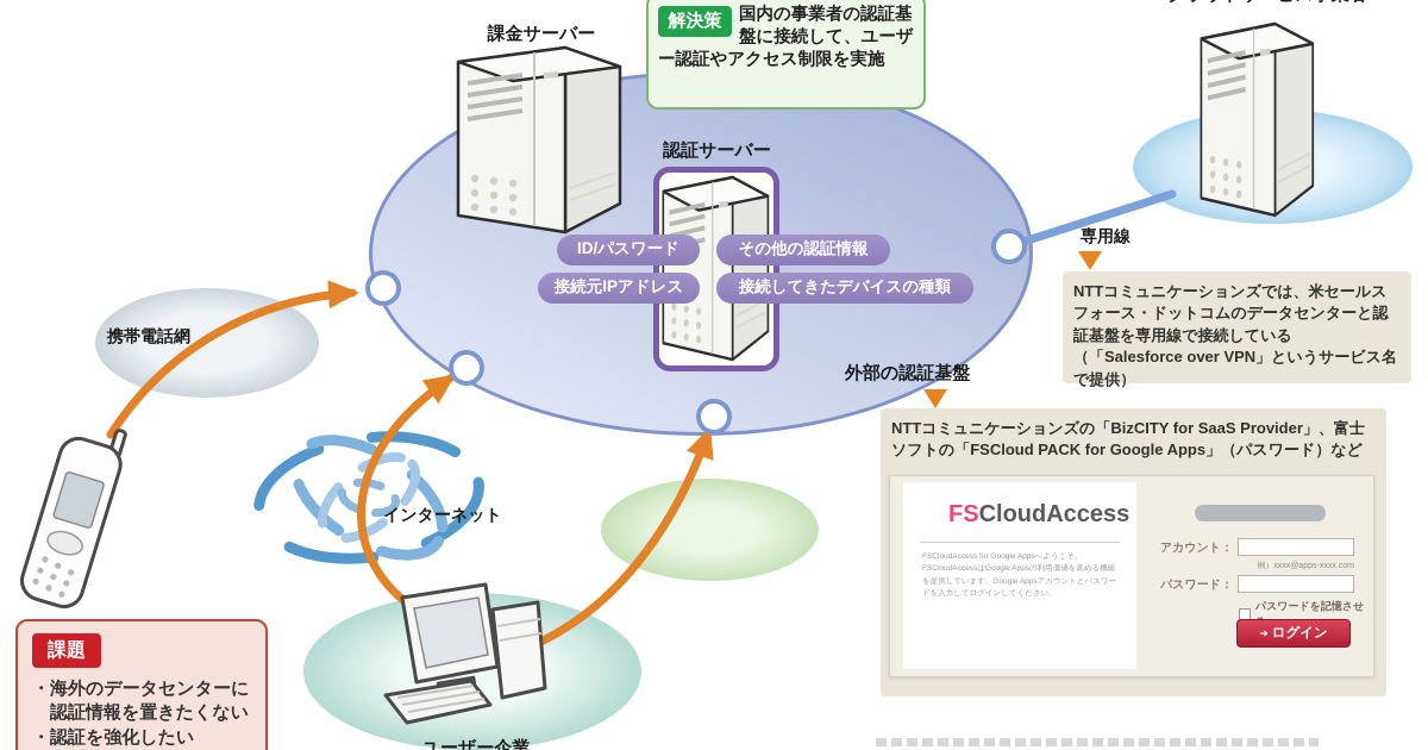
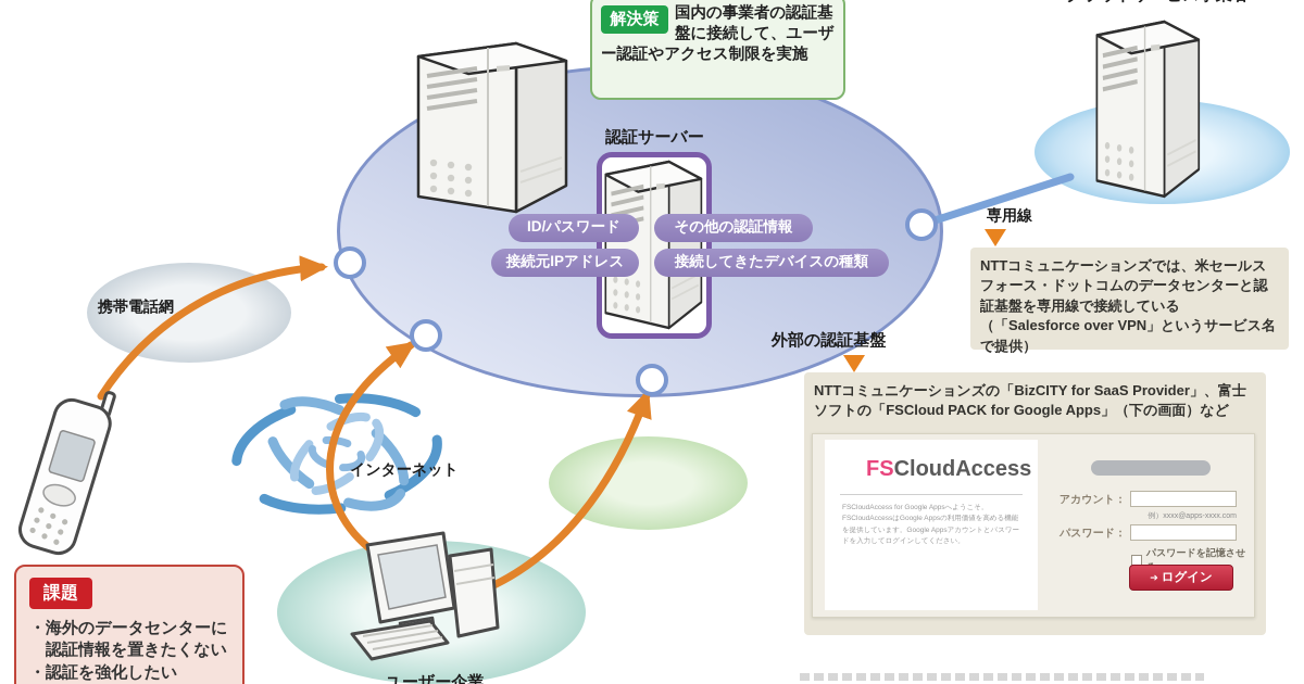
- 課金サーバー
  認証サーバー
  ID/パスワード
  その他の認証情報
  接続元IPアドレス
  接続してきたデバイスの種類
  解決策
  国内の事業者の認証基盤に接続して、ユーザー認証やアクセス制限を実施
  課題
  ・海外のデータセンターに認証情報を置きたくない
  ・認証を強化したい
  携帯電話網
  インターネット
  ユーザー企業
  専用線
  外部の認証基盤
  NTTコミュニケーションズでは、米セールスフォース・ドットコムのデータセンターと認証基盤を専用線で接続している（「Salesforce over VPN」というサービス名で提供）
- NTTコミュニケーションズの「BizCITY for SaaS Provider」、富士ソフトの「FSCloud PACK for Google Apps」（パスワード）など
+ NTTコミュニケーションズの「BizCITY for SaaS Provider」、富士ソフトの「FSCloud PACK for Google Apps」（下の画面）など
  FSCloudAccess
  アカウント：
  パスワード：
  パスワードを記憶させ
  ➔
  ログイン
